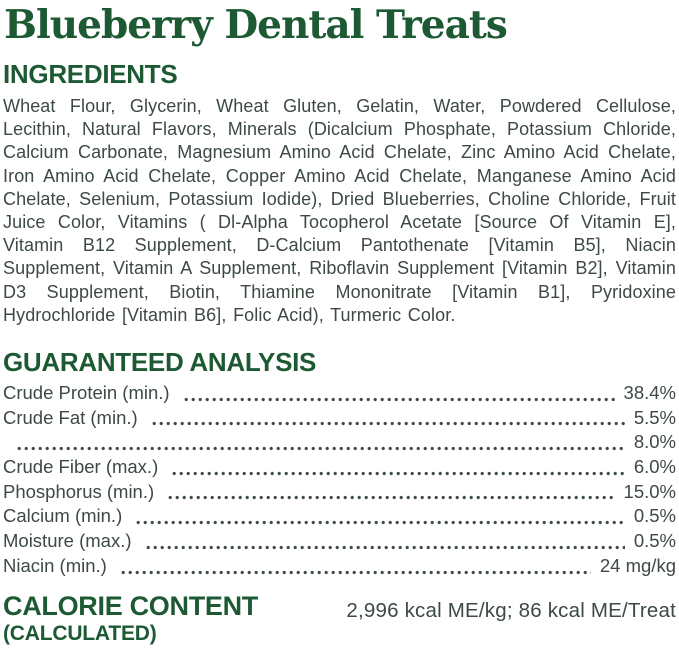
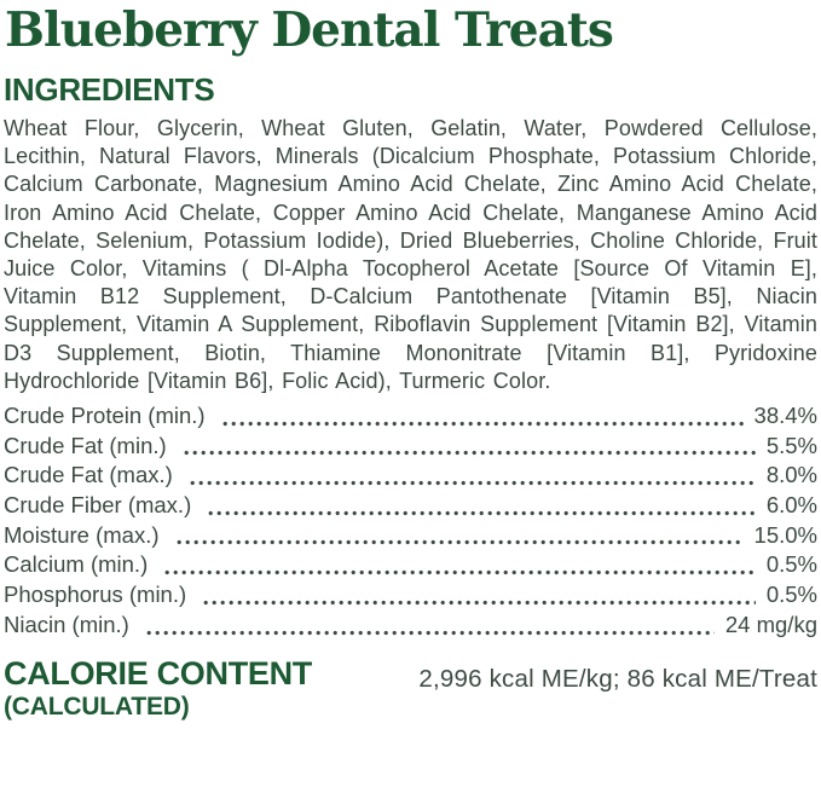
  Blueberry Dental Treats
  INGREDIENTS
  Wheat Flour, Glycerin, Wheat Gluten, Gelatin, Water, Powdered Cellulose, Lecithin, Natural Flavors, Minerals (Dicalcium Phosphate, Potassium Chloride, Calcium Carbonate, Magnesium Amino Acid Chelate, Zinc Amino Acid Chelate, Iron Amino Acid Chelate, Copper Amino Acid Chelate, Manganese Amino Acid Chelate, Selenium, Potassium Iodide), Dried Blueberries, Choline Chloride, Fruit Juice Color, Vitamins ( Dl-Alpha Tocopherol Acetate [Source Of Vitamin E], Vitamin B12 Supplement, D-Calcium Pantothenate [Vitamin B5], Niacin Supplement, Vitamin A Supplement, Riboflavin Supplement [Vitamin B2], Vitamin D3 Supplement, Biotin, Thiamine Mononitrate [Vitamin B1], Pyridoxine Hydrochloride [Vitamin B6], Folic Acid), Turmeric Color.
- GUARANTEED ANALYSIS
  Crude Protein (min.)
  38.4%
  Crude Fat (min.)
  5.5%
+ Crude Fat (max.)
  8.0%
  Crude Fiber (max.)
  6.0%
- Phosphorus (min.)
+ Moisture (max.)
  15.0%
  Calcium (min.)
  0.5%
- Moisture (max.)
+ Phosphorus (min.)
  0.5%
  Niacin (min.)
  24 mg/kg
  CALORIE CONTENT
  (CALCULATED)
  2,996 kcal ME/kg; 86 kcal ME/Treat
